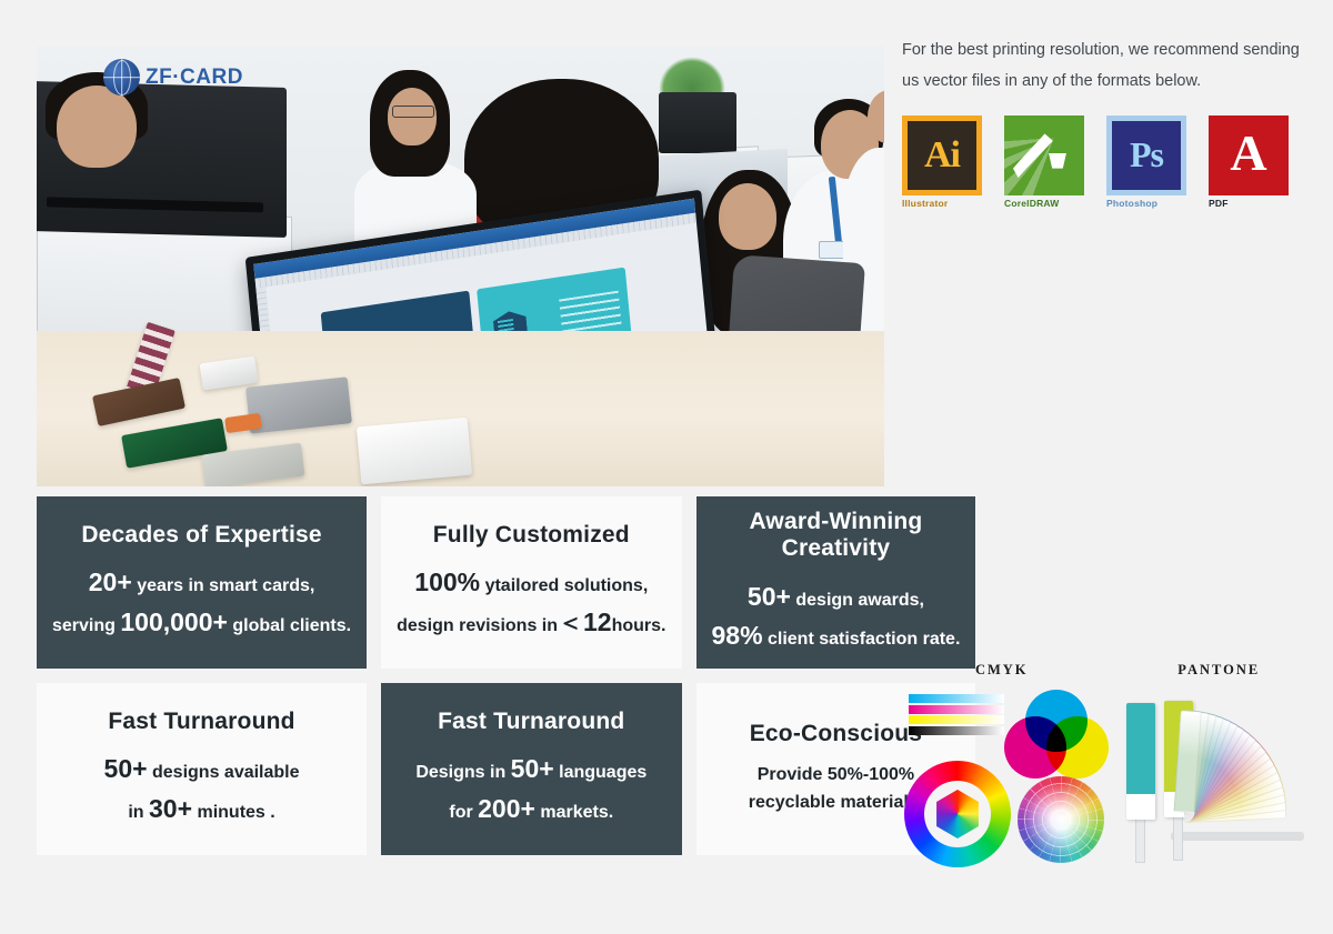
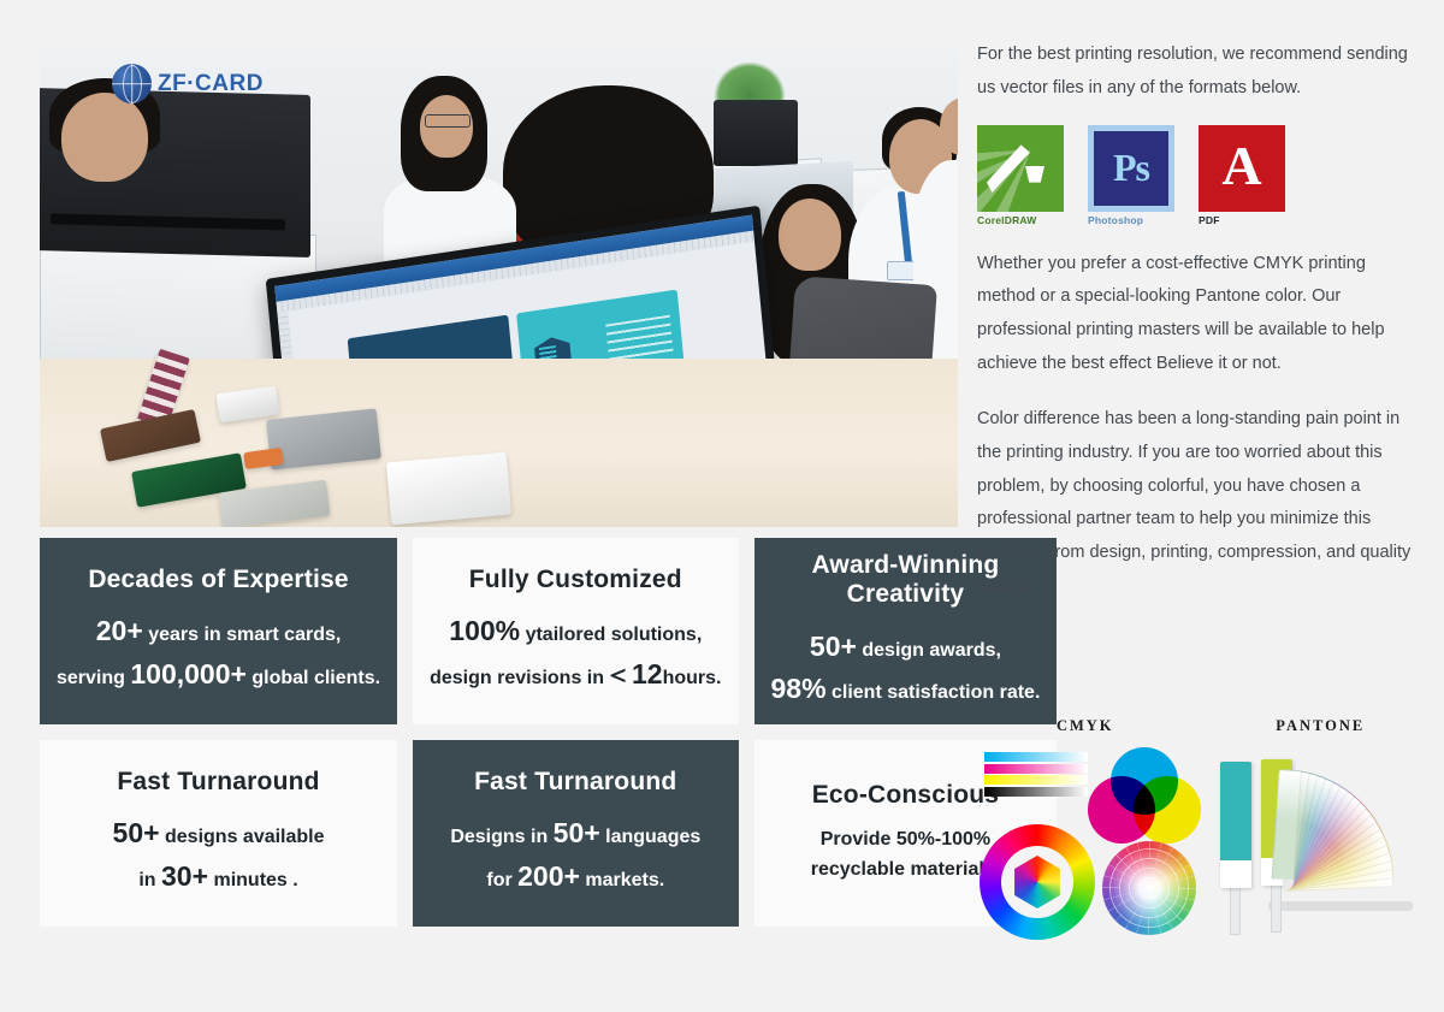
  ZF·CARD
  Decades of Expertise
  20+ years in smart cards,
  serving 100,000+ global clients.
  Fully Customized
  100% ytailored solutions,
  design revisions in＜12hours.
  Award-Winning Creativity
  50+ design awards,
  98% client satisfaction rate.
  Fast Turnaround
  50+ designs available
  in 30+ minutes .
  Fast Turnaround
  Designs in 50+ languages
  for 200+ markets.
  Eco-Consciou
  Provide 50%-100%
  recyclable materia
  For the best printing resolution, we recommend sending us vector files in any of the formats below.
- Ai
- Illustrator
  CorelDRAW
  Ps
  Photoshop
  A
  PDF
+ Whether you prefer a cost-effective CMYK printing method or a special-looking Pantone color. Our professional printing masters will be available to help achieve the best effect Believe it or not.
+ Color difference has been a long-standing pain point in the printing industry. If you are too worried about this problem, by choosing colorful, you have chosen a professional partner team to help you minimize this problem, from design, printing, compression, and quality control.
  CMYK
  PANTONE
